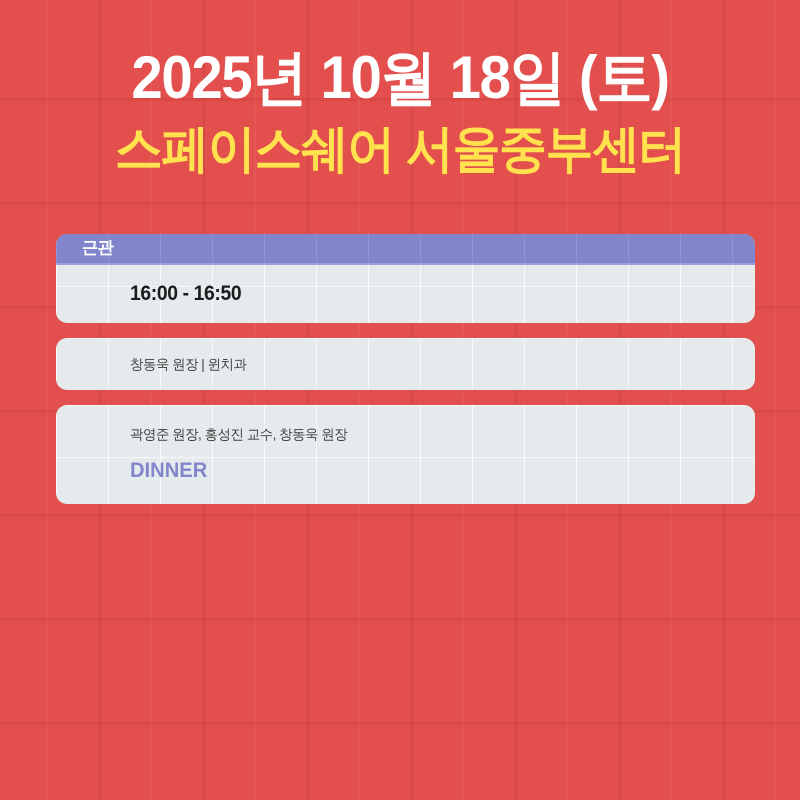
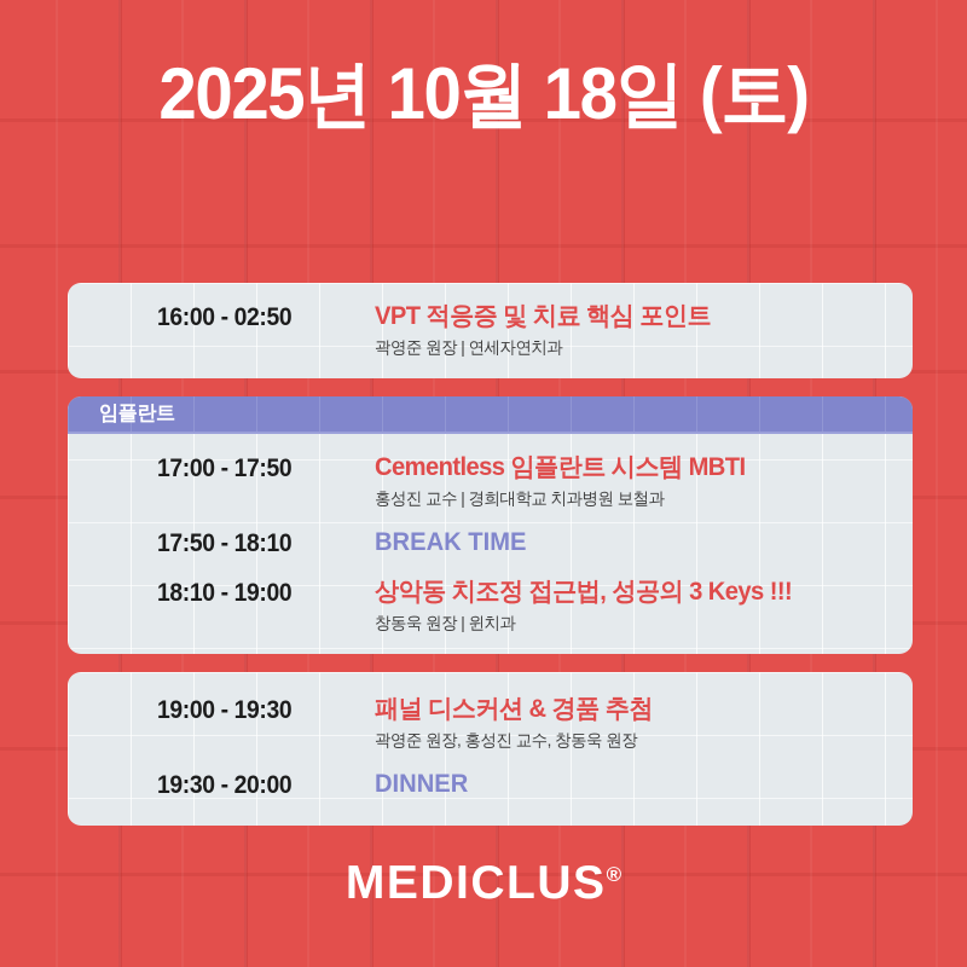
  2025년 10월 18일 (토)
- 스페이스쉐어 서울중부센터
- 근관
- 16:00 - 16:50
+ 16:00 - 02:50
+ VPT 적응증 및 치료 핵심 포인트
+ 곽영준 원장 | 연세자연치과
+ 임플란트
+ 17:00 - 17:50
+ Cementless 임플란트 시스템 MBTI
+ 홍성진 교수 | 경희대학교 치과병원 보철과
+ 17:50 - 18:10
+ BREAK TIME
+ 18:10 - 19:00
+ 상악동 치조정 접근법, 성공의 3 Keys !!!
  창동욱 원장 | 윈치과
+ 19:00 - 19:30
+ 패널 디스커션 & 경품 추첨
  곽영준 원장, 홍성진 교수, 창동욱 원장
+ 19:30 - 20:00
  DINNER
+ MEDICLUS®
